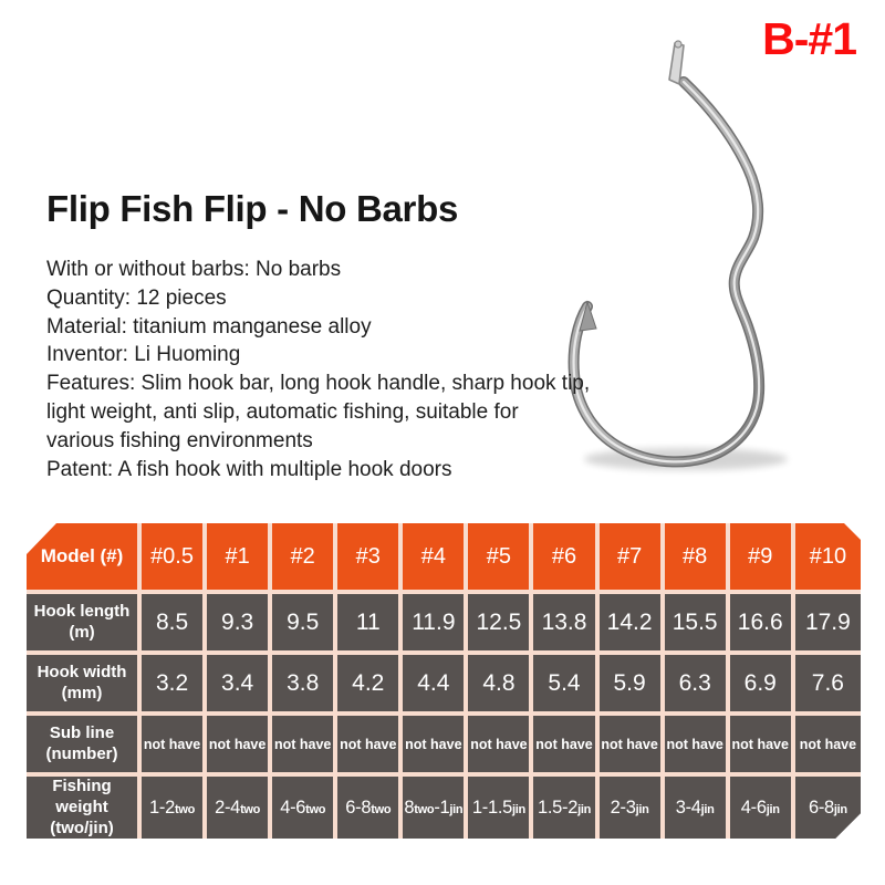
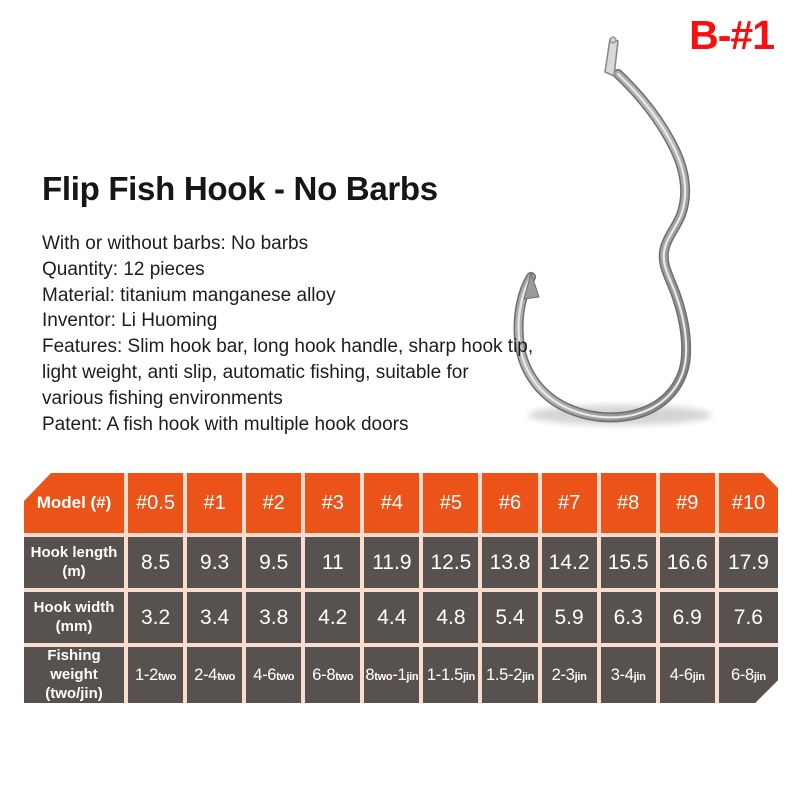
  B-#1
- Flip Fish Flip - No Barbs
+ Flip Fish Hook - No Barbs
  With or without barbs: No barbs
  Quantity: 12 pieces
  Material: titanium manganese alloy
  Inventor: Li Huoming
  Features: Slim hook bar, long hook handle, sharp hook tip,
  light weight, anti slip, automatic fishing, suitable for
  various fishing environments
  Patent: A fish hook with multiple hook doors
  Model (#)	#0.5	#1	#2	#3	#4	#5	#6	#7	#8	#9	#10
  Hook length(m)	8.5	9.3	9.5	11	11.9	12.5	13.8	14.2	15.5	16.6	17.9
  Hook width(mm)	3.2	3.4	3.8	4.2	4.4	4.8	5.4	5.9	6.3	6.9	7.6
- Sub line(number)	not have	not have	not have	not have	not have	not have	not have	not have	not have	not have	not have
  Fishing weight(two/jin)	1-2two	2-4two	4-6two	6-8two	8two-1jin	1-1.5jin	1.5-2jin	2-3jin	3-4jin	4-6jin	6-8jin
